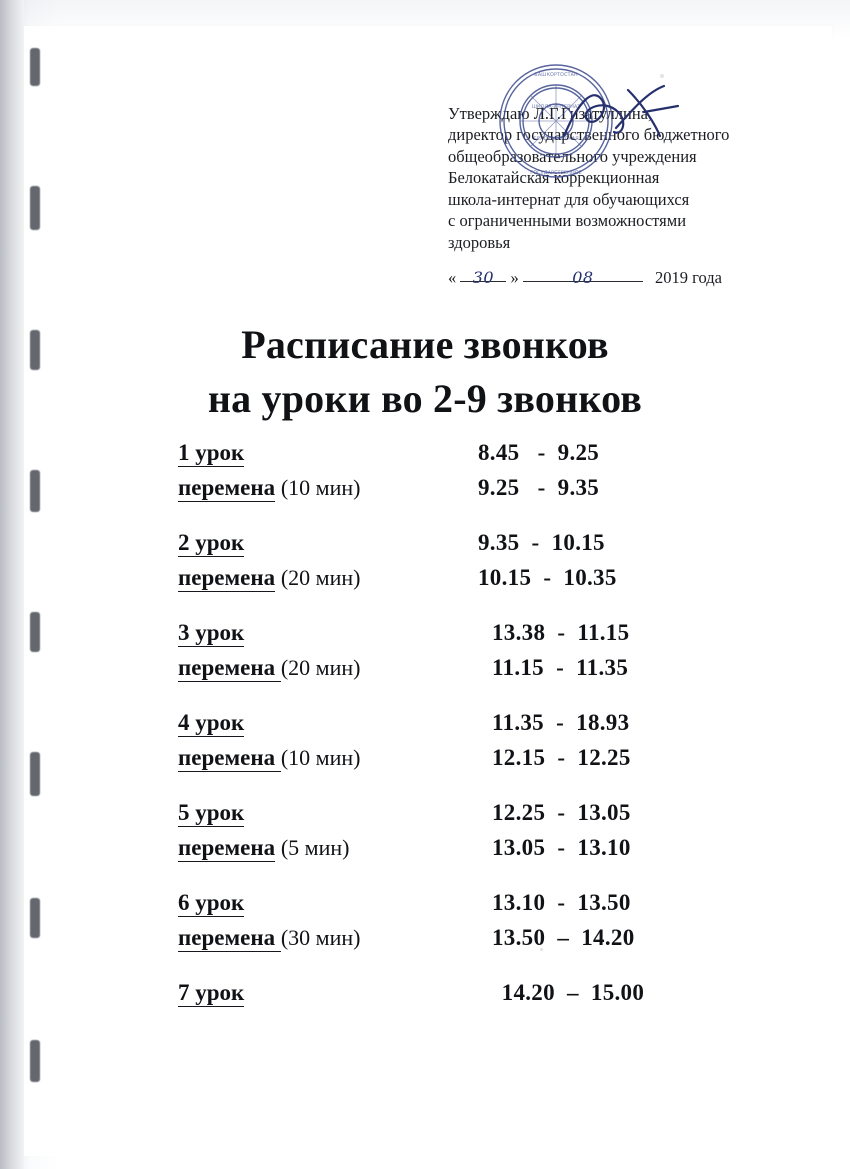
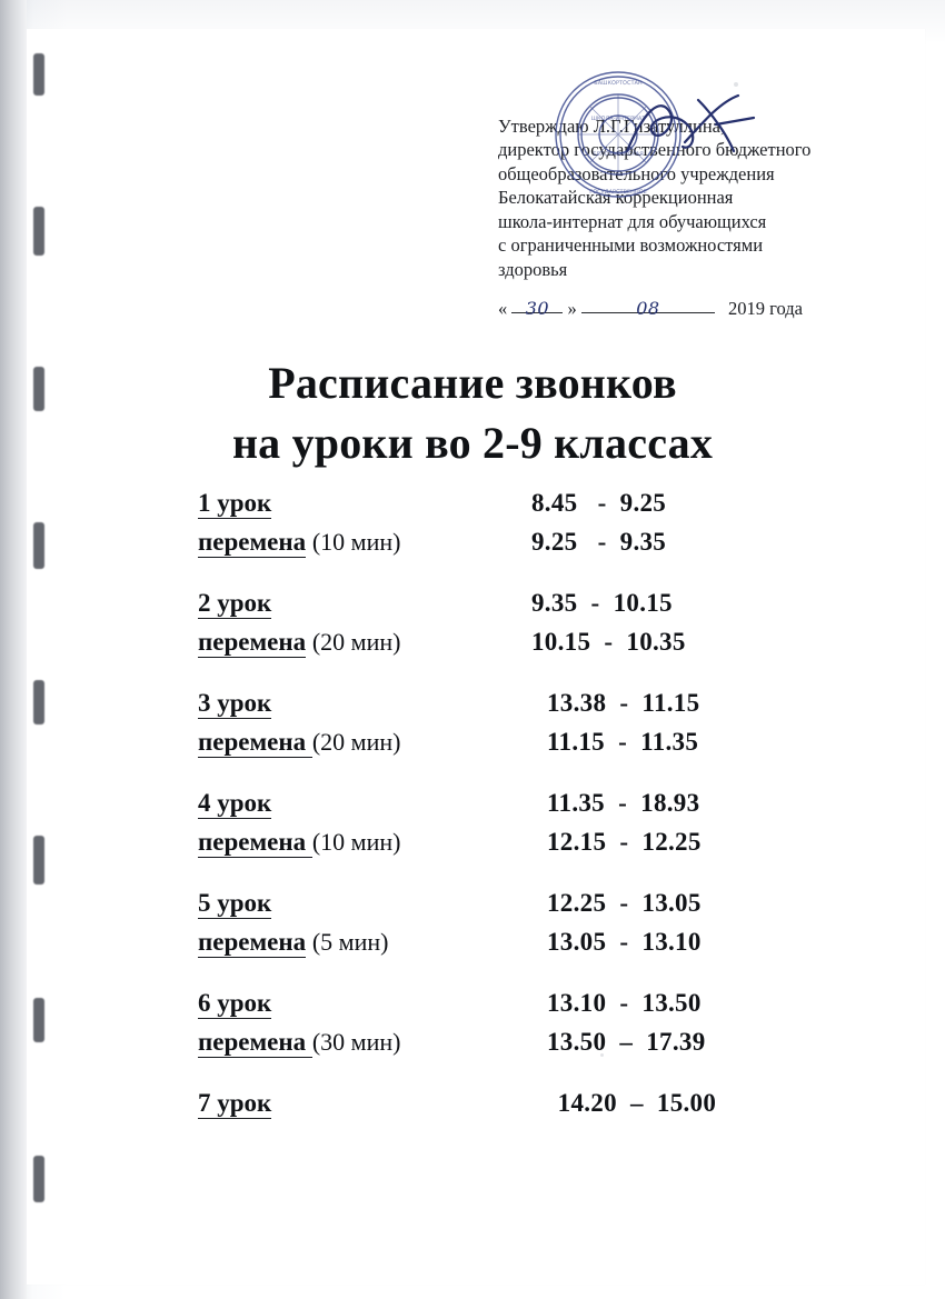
  Утверждаю Л.Г.Гзатлина,
  директор госудаственного бюджетного
  общеобразовательного учреждения
  Белокатайская коррекционная
  школа-интернат для обучающихся
  с ограниченными возможностями
  здоровья
  « 30 » 08 2019 года
  Расписание звонков
- на уроки во 2-9 звонков
+ на уроки во 2-9 классах
  1 урок
  8.45 - 9.25
  перемена (10 мин)
  9.25 - 9.35
  2 урок
  9.35 - 10.15
  перемена (20 мин)
  10.15 - 10.35
  3 урок
  13.38 - 11.15
  перемена (20 мин)
  11.15 - 11.35
  4 урок
  11.35 - 18.93
  перемена (10 мин)
  12.15 - 12.25
  5 урок
  12.25 - 13.05
  перемена (5 мин)
  13.05 - 13.10
  6 урок
  13.10 - 13.50
  перемена (30 мин)
- 13.50 – 14.20
+ 13.50 – 17.39
  7 урок
  14.20 – 15.00
